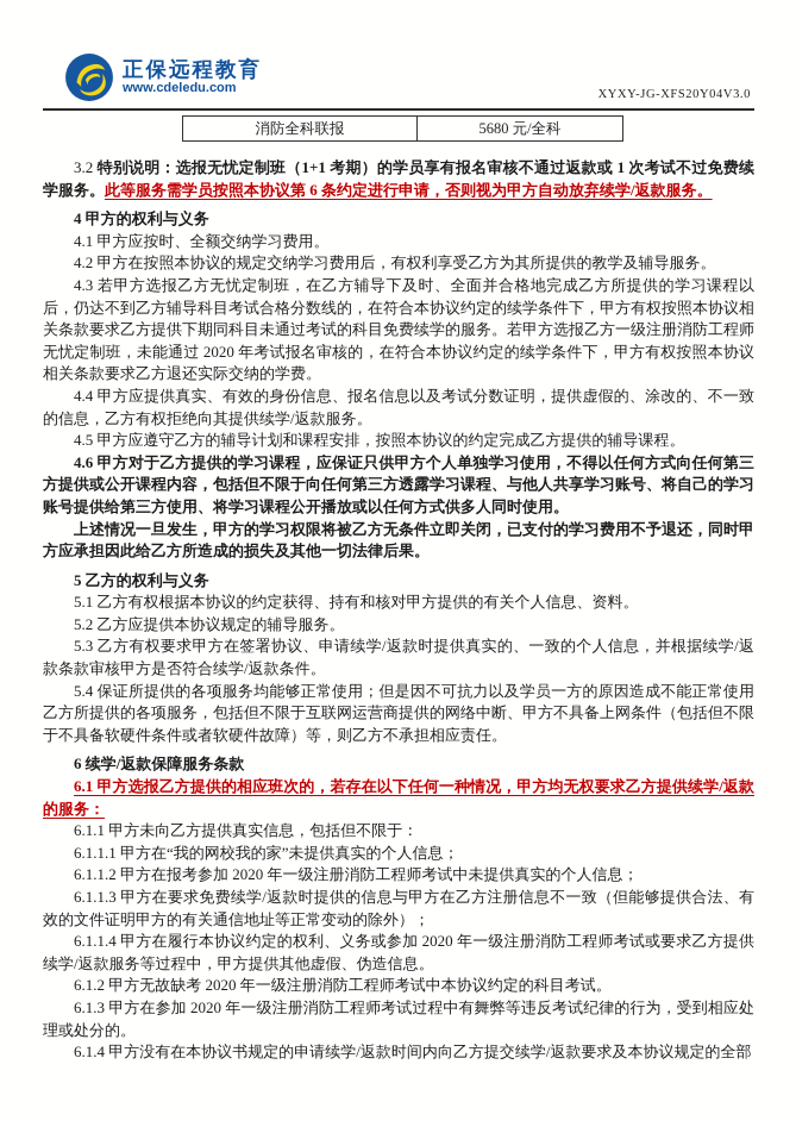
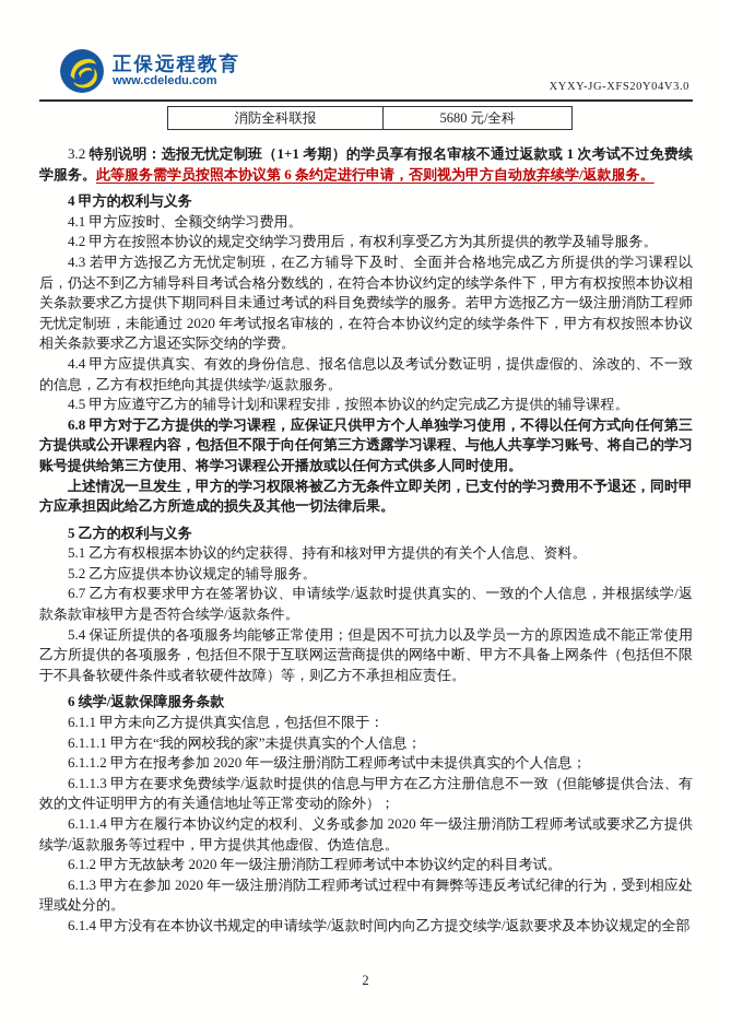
  正保远程教育
  www.cdeledu.com
  XYXY-JG-XFS20Y04V3.0
  消防全科联报	5680 元/全科
  3.2 特别说明：选报无忧定制班（1+1 考期）的学员享有报名审核不通过返款或 1 次考试不过免费续学服务。此等服务需学员按照本协议第 6 条约定进行申请，否则视为甲方自动放弃续学/返款服务。
  4 甲方的权利与义务
  4.1 甲方应按时、全额交纳学习费用。
  4.2 甲方在按照本协议的规定交纳学习费用后，有权利享受乙方为其所提供的教学及辅导服务。
  4.3 若甲方选报乙方无忧定制班，在乙方辅导下及时、全面并合格地完成乙方所提供的学习课程以后，仍达不到乙方辅导科目考试合格分数线的，在符合本协议约定的续学条件下，甲方有权按照本协议相关条款要求乙方提供下期同科目未通过考试的科目免费续学的服务。若甲方选报乙方一级注册消防工程师无忧定制班，未能通过 2020 年考试报名审核的，在符合本协议约定的续学条件下，甲方有权按照本协议相关条款要求乙方退还实际交纳的学费。
  4.4 甲方应提供真实、有效的身份信息、报名信息以及考试分数证明，提供虚假的、涂改的、不一致的信息，乙方有权拒绝向其提供续学/返款服务。
  4.5 甲方应遵守乙方的辅导计划和课程安排，按照本协议的约定完成乙方提供的辅导课程。
- 4.6 甲方对于乙方提供的学习课程，应保证只供甲方个人单独学习使用，不得以任何方式向任何第三方提供或公开课程内容，包括但不限于向任何第三方透露学习课程、与他人共享学习账号、将自己的学习账号提供给第三方使用、将学习课程公开播放或以任何方式供多人同时使用。
+ 6.8 甲方对于乙方提供的学习课程，应保证只供甲方个人单独学习使用，不得以任何方式向任何第三方提供或公开课程内容，包括但不限于向任何第三方透露学习课程、与他人共享学习账号、将自己的学习账号提供给第三方使用、将学习课程公开播放或以任何方式供多人同时使用。
  上述情况一旦发生，甲方的学习权限将被乙方无条件立即关闭，已支付的学习费用不予退还，同时甲方应承担因此给乙方所造成的损失及其他一切法律后果。
  5 乙方的权利与义务
  5.1 乙方有权根据本协议的约定获得、持有和核对甲方提供的有关个人信息、资料。
  5.2 乙方应提供本协议规定的辅导服务。
- 5.3 乙方有权要求甲方在签署协议、申请续学/返款时提供真实的、一致的个人信息，并根据续学/返款条款审核甲方是否符合续学/返款条件。
+ 6.7 乙方有权要求甲方在签署协议、申请续学/返款时提供真实的、一致的个人信息，并根据续学/返款条款审核甲方是否符合续学/返款条件。
  5.4 保证所提供的各项服务均能够正常使用；但是因不可抗力以及学员一方的原因造成不能正常使用乙方所提供的各项服务，包括但不限于互联网运营商提供的网络中断、甲方不具备上网条件（包括但不限于不具备软硬件条件或者软硬件故障）等，则乙方不承担相应责任。
  6 续学/返款保障服务条款
- 6.1 甲方选报乙方提供的相应班次的，若存在以下任何一种情况，甲方均无权要求乙方提供续学/返款的服务：
  6.1.1 甲方未向乙方提供真实信息，包括但不限于：
  6.1.1.1 甲方在“我的网校我的家”未提供真实的个人信息；
  6.1.1.2 甲方在报考参加 2020 年一级注册消防工程师考试中未提供真实的个人信息；
  6.1.1.3 甲方在要求免费续学/返款时提供的信息与甲方在乙方注册信息不一致（但能够提供合法、有效的文件证明甲方的有关通信地址等正常变动的除外）；
  6.1.1.4 甲方在履行本协议约定的权利、义务或参加 2020 年一级注册消防工程师考试或要求乙方提供续学/返款服务等过程中，甲方提供其他虚假、伪造信息。
  6.1.2 甲方无故缺考 2020 年一级注册消防工程师考试中本协议约定的科目考试。
  6.1.3 甲方在参加 2020 年一级注册消防工程师考试过程中有舞弊等违反考试纪律的行为，受到相应处理或处分的。
  6.1.4 甲方没有在本协议书规定的申请续学/返款时间内向乙方提交续学/返款要求及本协议规定的全部
+ 2
